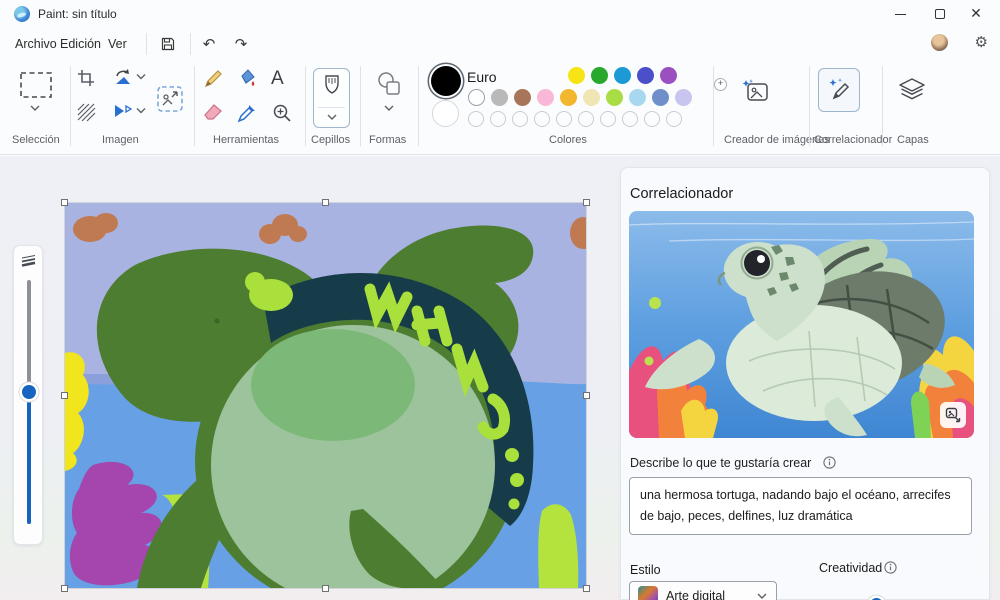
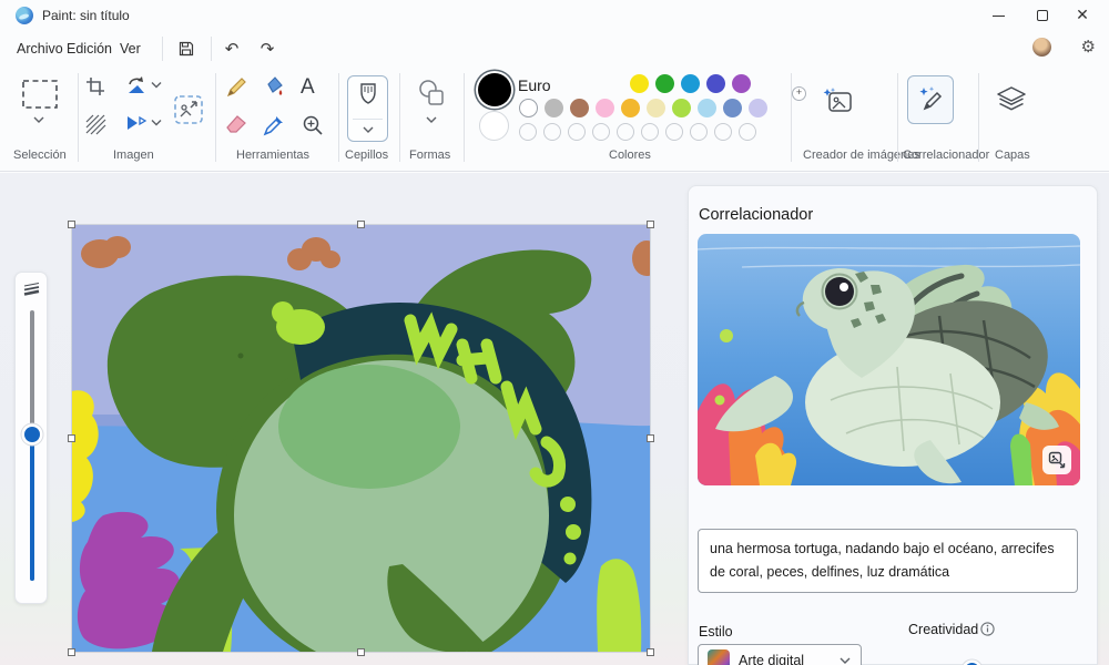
  Paint: sin título
  ✕
  Archivo
  Edición
  Ver
  ↶
  ↷
  ⚙
  Selección
  Imagen
  A
  Herramientas
  Cepillos
  Formas
  Euro
  Colores
  Creador de imágnes
  Correlacionador
  Capas
  Correlacionador
- Describe lo que te gustaría crear
- una hermosa tortuga, nadando bajo el océano, arrecifes de bajo, peces, delfines, luz dramática
+ una hermosa tortuga, nadando bajo el océano, arrecifes de coral, peces, delfines, luz dramática
  Estilo
  Creatividad
  Arte digital
